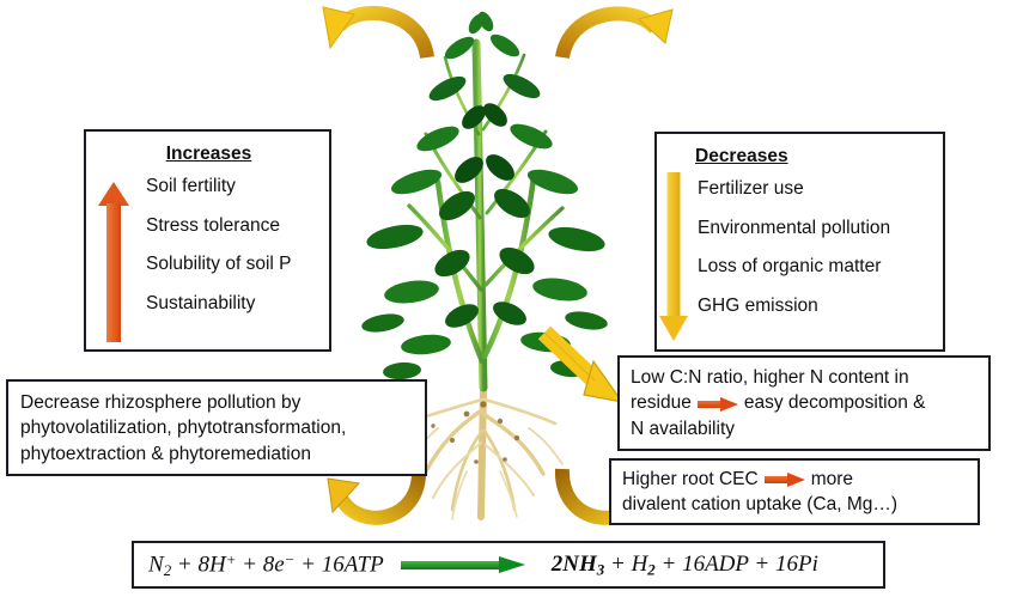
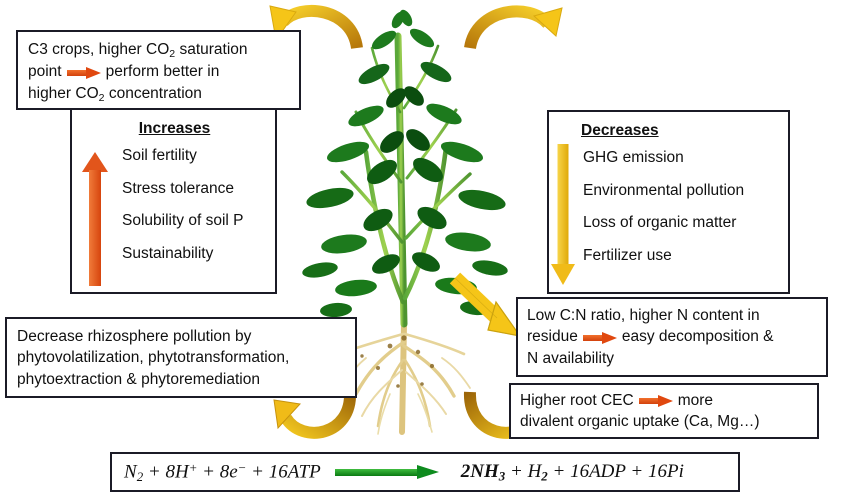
+ C3 crops, higher CO2 saturation
+ point perform better in
+ higher CO2 concentration
  Increases
  Soil fertility
  Stress tolerance
  Solubility of soil P
  Sustainability
  Decreases
- Fertilizer use
+ GHG emission
  Environmental pollution
  Loss of organic matter
- GHG emission
+ Fertilizer use
  Decrease rhizosphere pollution by
  phytovolatilization, phytotransformation,
  phytoextraction & phytoremediation
  Low C:N ratio, higher N content in
  residue easy decomposition &
  N availability
  Higher root CEC more
- divalent cation uptake (Ca, Mg…)
+ divalent organic uptake (Ca, Mg…)
  N2 + 8H+ + 8e− + 16ATP
  2NH3 + H2 + 16ADP + 16Pi
